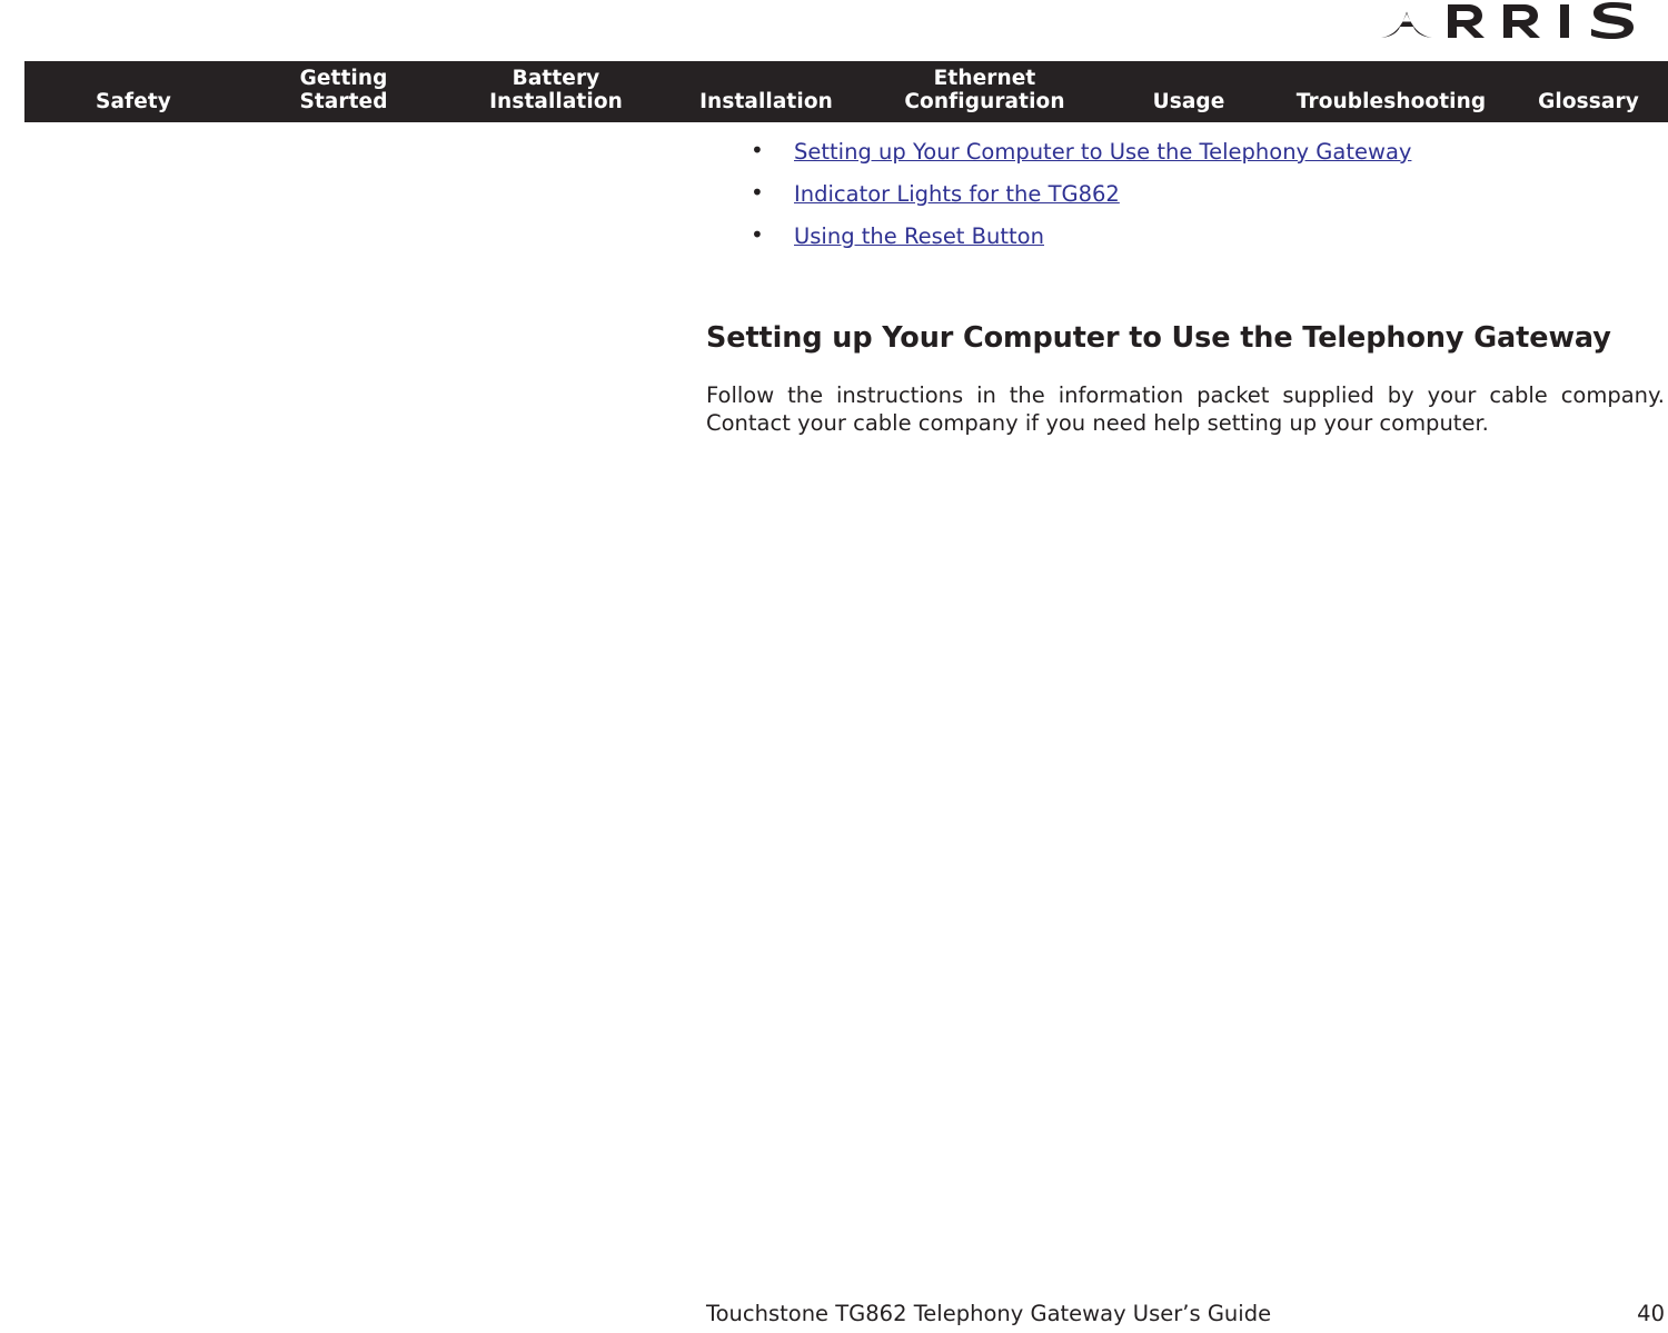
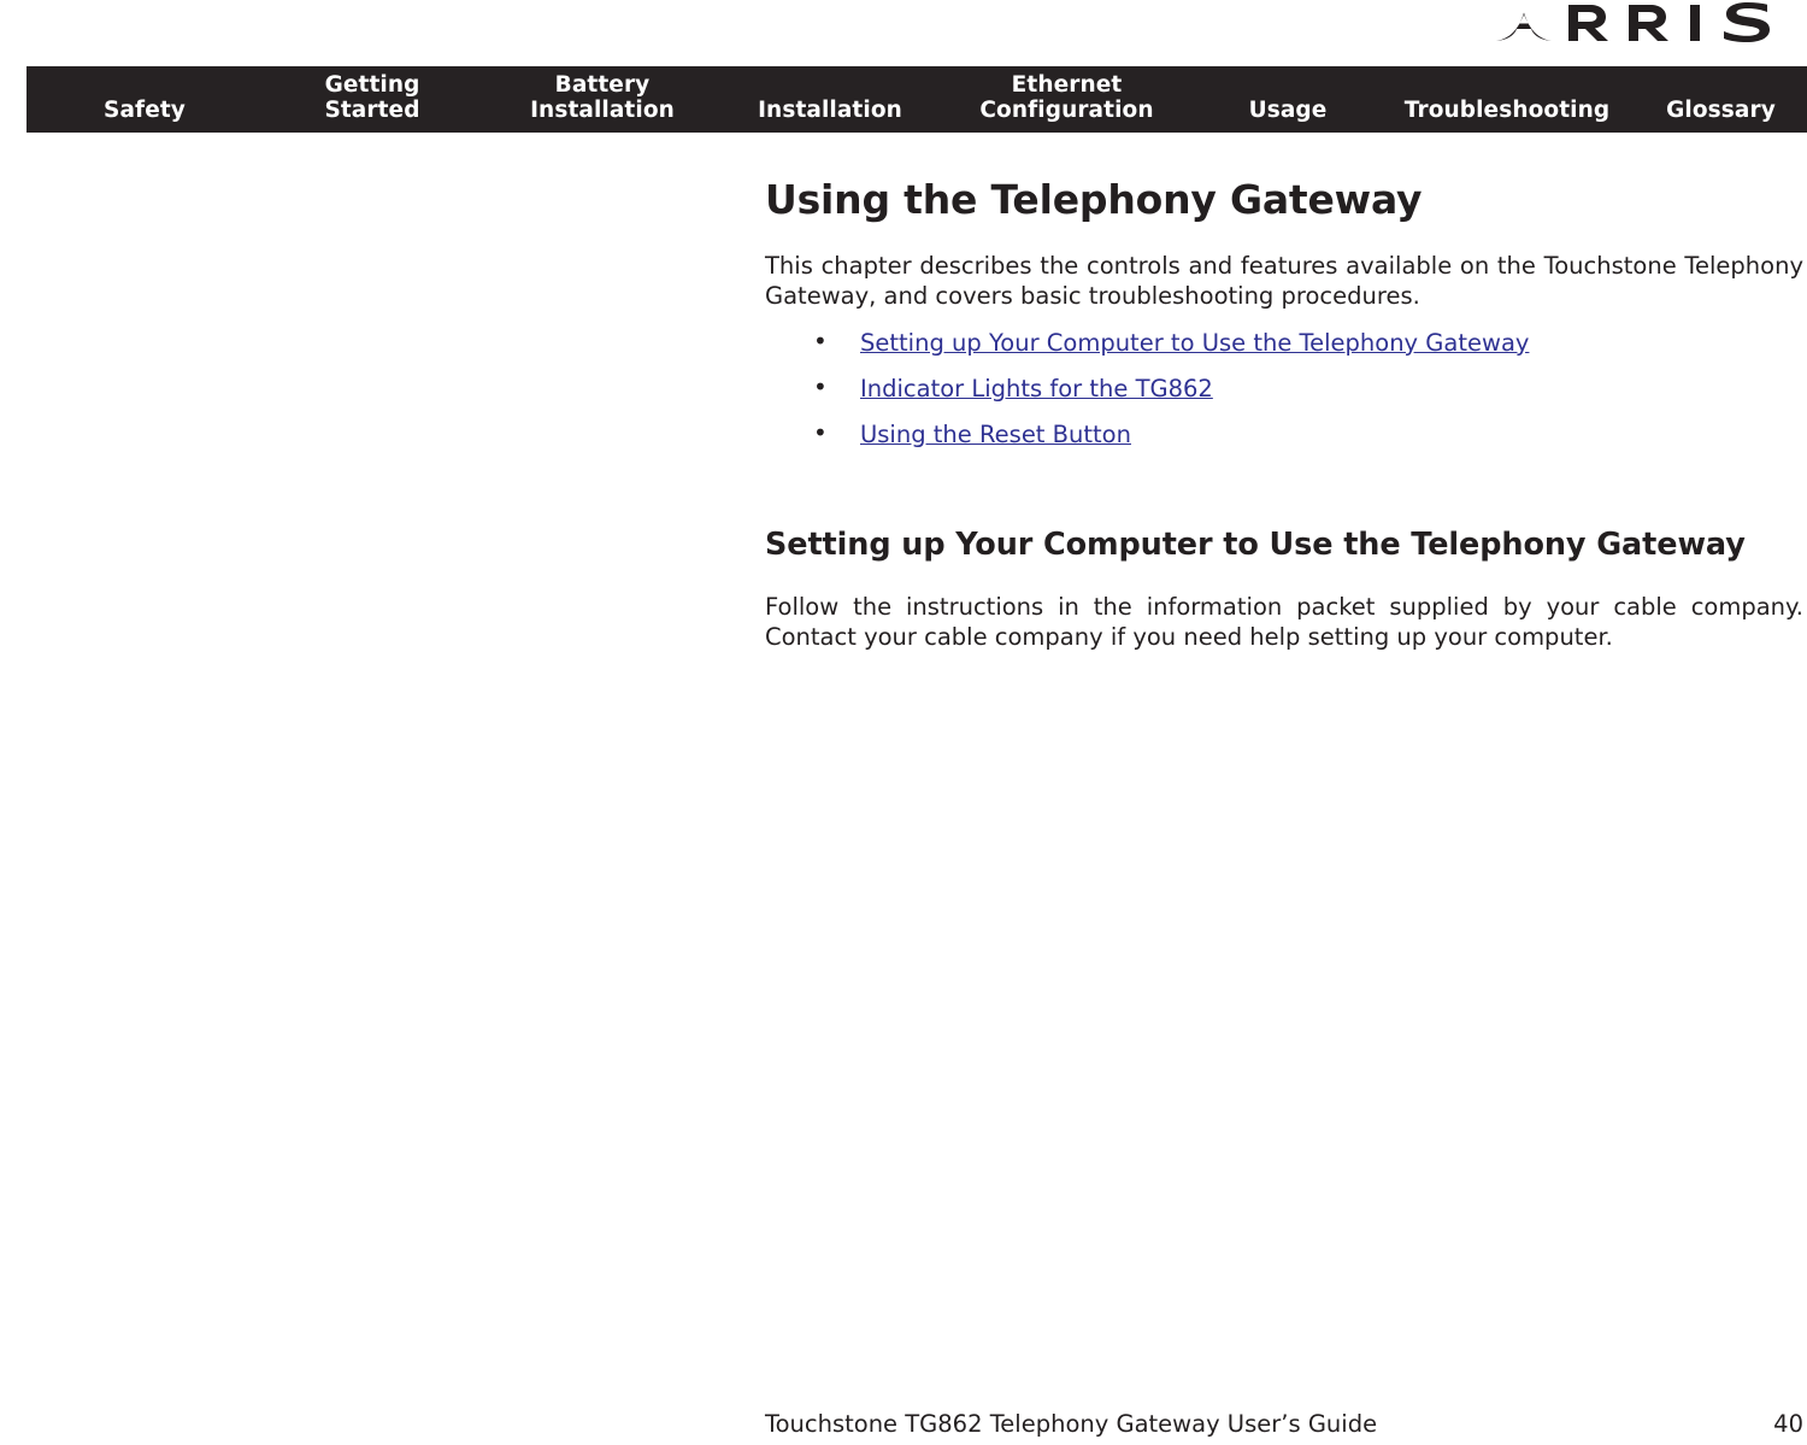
  Safety
  Getting
  Started
  Battery
  Installation
  Installation
  Ethernet
  Configuration
  Usage
  Troubleshooting
  Glossary
+ Using the Telephony Gateway
+ This chapter describes the controls and features available on the Touchstone Telephony Gateway, and covers basic troubleshooting procedures.
  Setting up Your Computer to Use the Telephony Gateway
  Indicator Lights for the TG862
  Using the Reset Button
  Setting up Your Computer to Use the Telephony Gateway
  Follow the instructions in the information packet supplied by your cable company. Contact your cable company if you need help setting up your computer.
  Touchstone TG862 Telephony Gateway User’s Guide
  40
